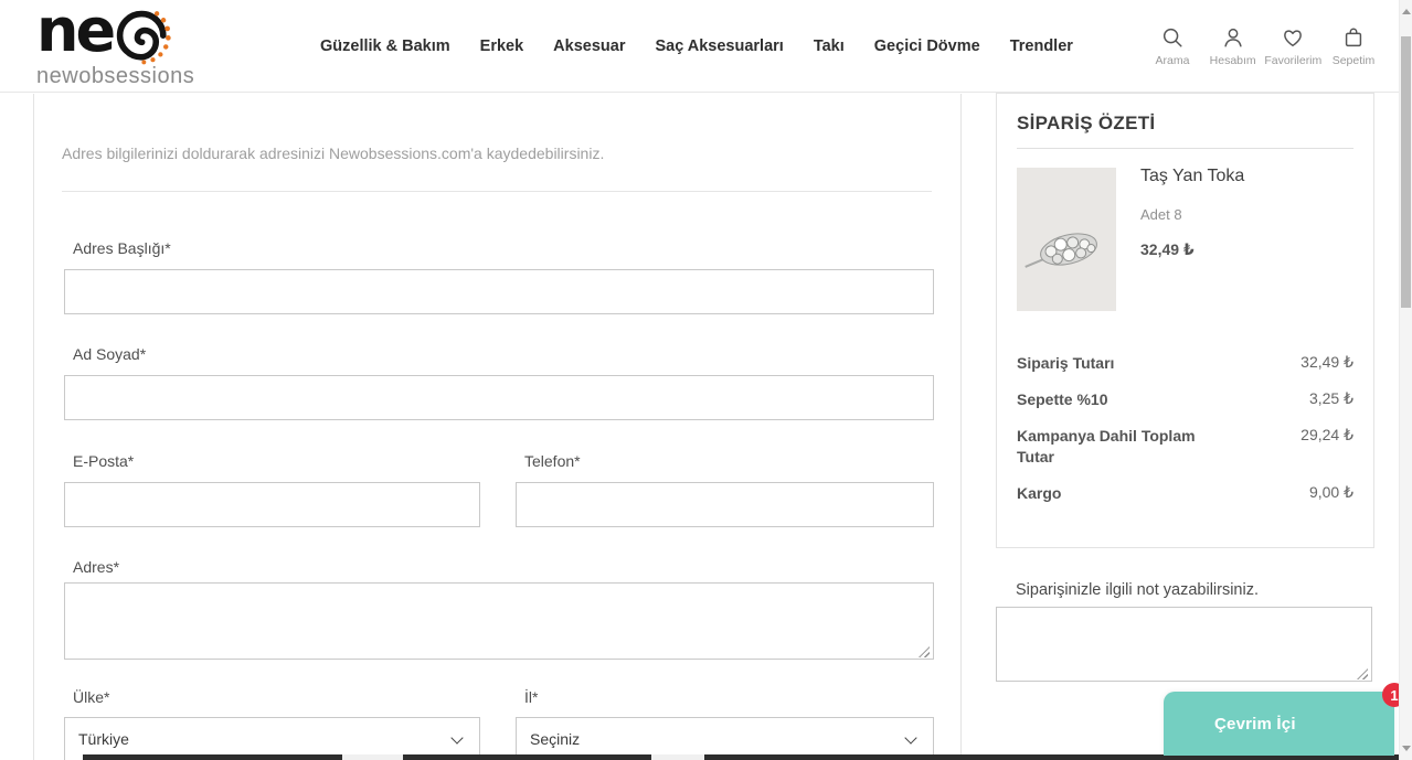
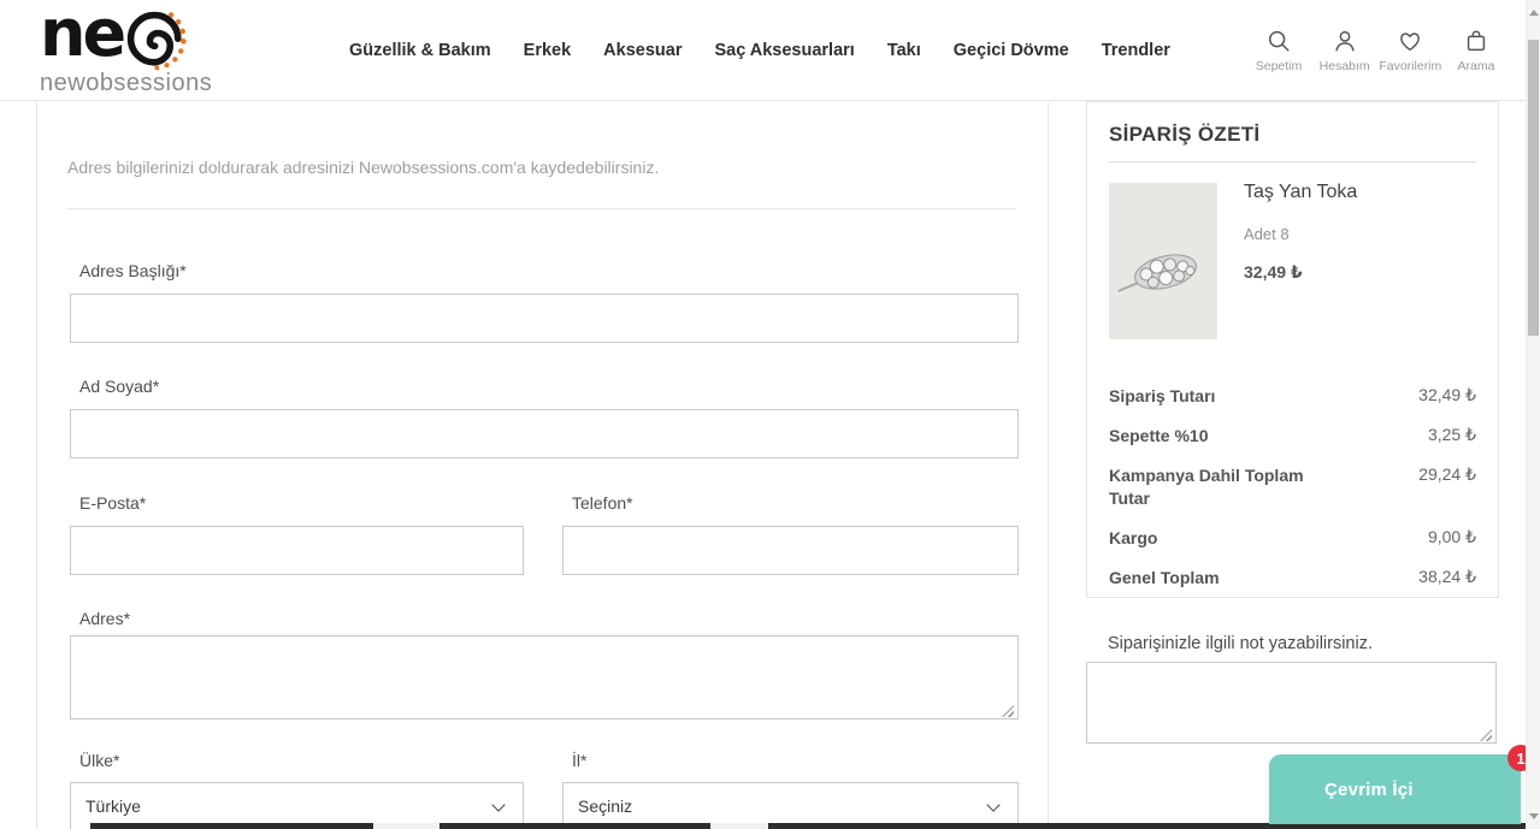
  ne
  newobsessions
  Güzellik & Bakım
  Erkek
  Aksesuar
  Saç Aksesuarları
  Takı
  Geçici Dövme
  Trendler
- Arama
+ Sepetim
  Hesabım
  Favorilerim
- Sepetim
+ Arama
  Adres bilgilerinizi doldurarak adresinizi Newobsessions.com'a kaydedebilirsiniz.
  Adres Başlığı*
  Ad Soyad*
  E-Posta*
  Telefon*
  Adres*
  Ülke*
  Türkiye
  İl*
  Seçiniz
  SİPARİŞ ÖZETİ
  Taş Yan Toka
  Adet 8
  32,49 ₺
  Sipariş Tutarı
  32,49 ₺
  Sepette %10
  3,25 ₺
  Kampanya Dahil Toplam Tutar
  29,24 ₺
  Kargo
  9,00 ₺
+ Genel Toplam
+ 38,24 ₺
  Siparişinizle ilgili not yazabilirsiniz.
  Çevrim İçi
  1
